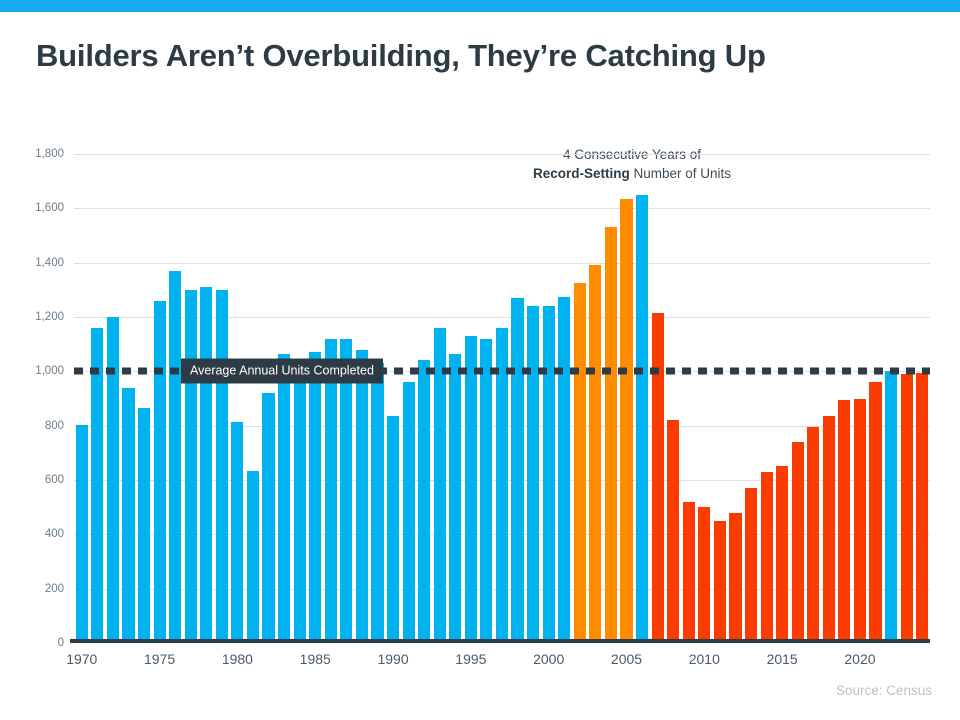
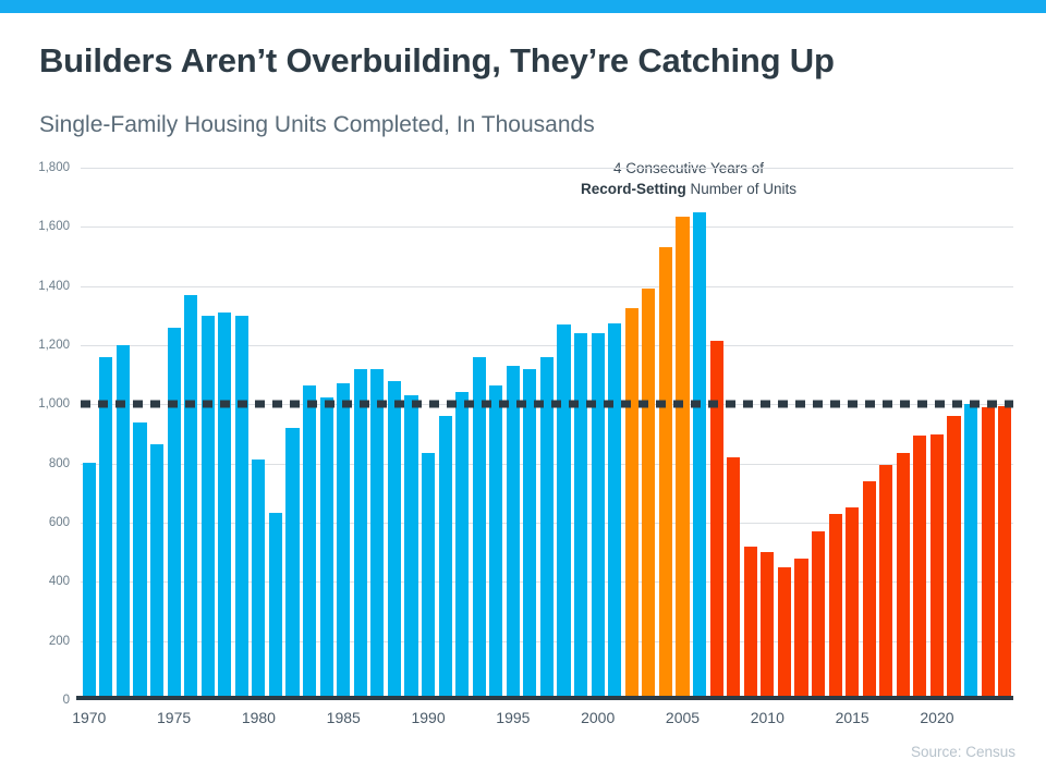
  Builders Aren’t Overbuilding, They’re Catching Up
+ Single-Family Housing Units Completed, In Thousands
  Record-Setting Number of Units
  0
  200
  400
  600
  800
  1,000
  1,200
  1,400
  1,600
  1,800
- Average Annual Units Completed
  1970
  1975
  1980
  1985
  1990
  1995
  2000
  2005
  2010
  2015
  2020
  Source: Census
